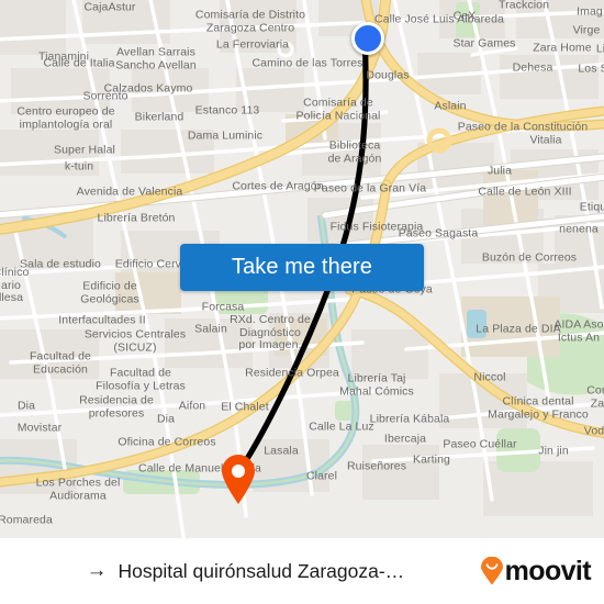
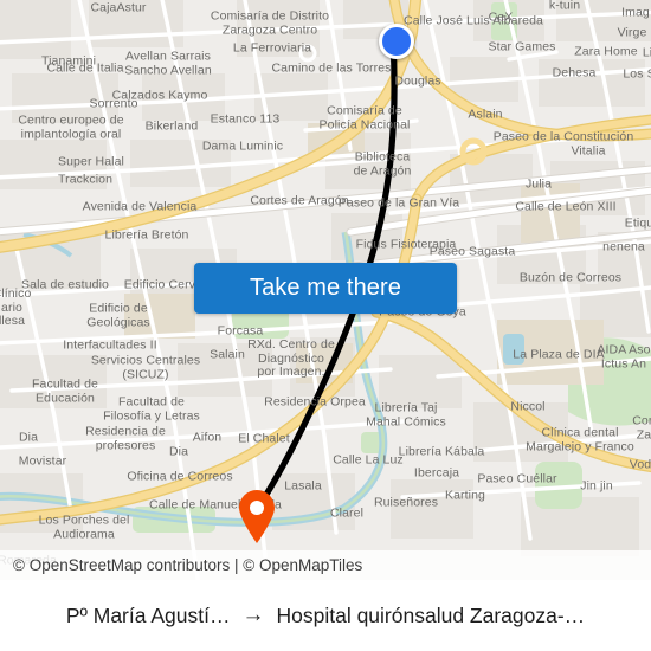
  CajaAstur
  Comisaría de Distrito
  Zaragoza Centro
  La Ferroviaria
  Camino de las Torres
  Calle José Luis Albareda
  CeX
- Trackcion
+ k-tuin
  Star Games
  Zara Home
  Imag
  Virge
  Dehesa
  Los
  Douglas
  Aslain
  Tianamini
  Calle de Italia
  Avellan Sarrais
  Sancho Avellan
  Calzados Kaymo
  Centro europeo de
  implantología oral
  Bikerland
  Estanco 113
  Sorrento
  Super Halal
- k-tuin
+ Trackcion
  Dama Luminic
  Comisaría de
  Policía Nacional
  Biblioteca
  de Aragón
  Paseo de la Constitución
  Paseo de la Gran Vía
  Cortes de Aragón
  Vitalia
  Julia
  Calle de León XIII
  Avenida de Valencia
  Librería Bretón
  Fidus Fisioterapia
  Paseo Sagasta
  Etiqu
  nenena
  Sala de estudio
  Edificio Cerv
  línico
  ario
  llesa
  Edificio de
  Geológicas
  Forcasa
  Interfacultades II
  Salain
  Buzón de Correos
  La Plaza de DIA
  Servicios Centrales
  (SICUZ)
  Facultad de
  Educación
  Facultad de
  Filosofía y Letras
  RXd. Centro de
  Diagnóstico
  por Imagen.
  Residencia Orpea
  Dia
  Residencia de
  profesores
  Dia
  Aifon
  Movistar
  El Chalet
  Oficina de Correos
  Librería Taj
  Mahal Cómics
  Librería Kábala
  Ibercaja
  Calle La Luz
  Lasala
  Niccol
  Clínica dental
  Margalejo y Franco
  AIDA Aso
  Ictus An
  Karting
  Jin jin
  Vod
  Paseo Cuéllar
  Los Porches del
  Audiorama
  Calle de Manuela
  Clarel
  Ruiseñores
  Romareda
  Za
  Take me there
+ © OpenStreetMap contributors | © OpenMapTiles
+ Pº María Agustí…
  →
  Hospital quirónsalud Zaragoza-…
- moovit
